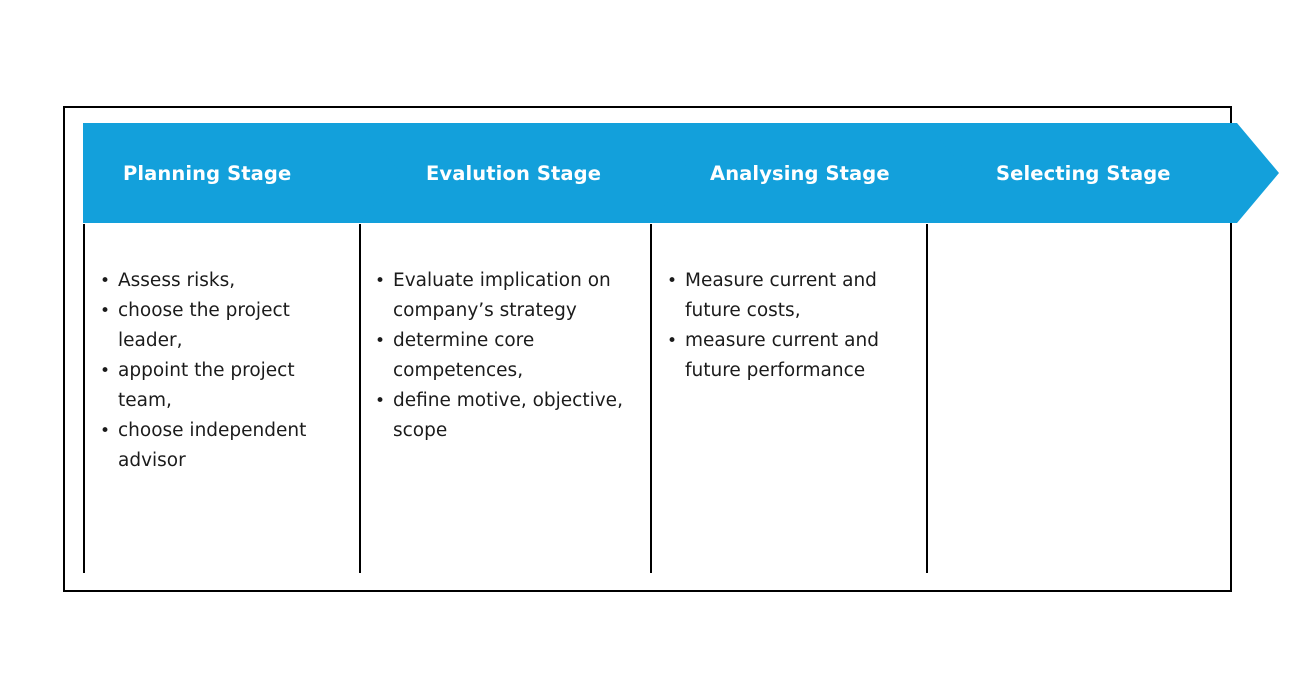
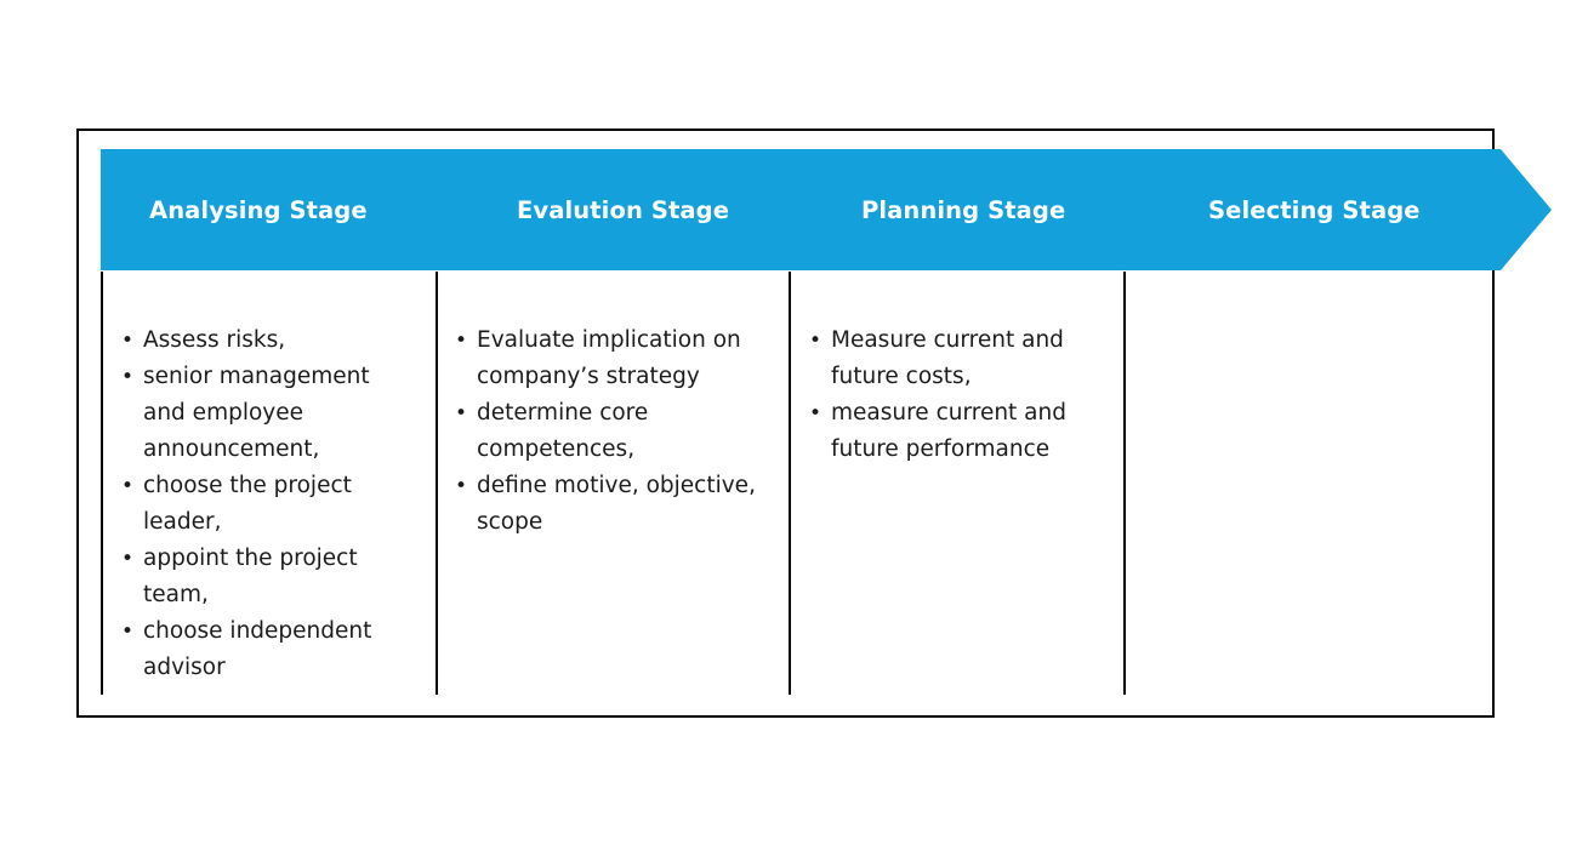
- Planning Stage
+ Analysing Stage
  Evalution Stage
- Analysing Stage
+ Planning Stage
  Selecting Stage
  Assess risks,
+ senior management and employee announcement,
  choose the project leader,
  appoint the project team,
  choose independent advisor
  Evaluate implication on company’s strategy
  determine core competences,
  define motive, objective, scope
  Measure current and future costs,
  measure current and future performance
